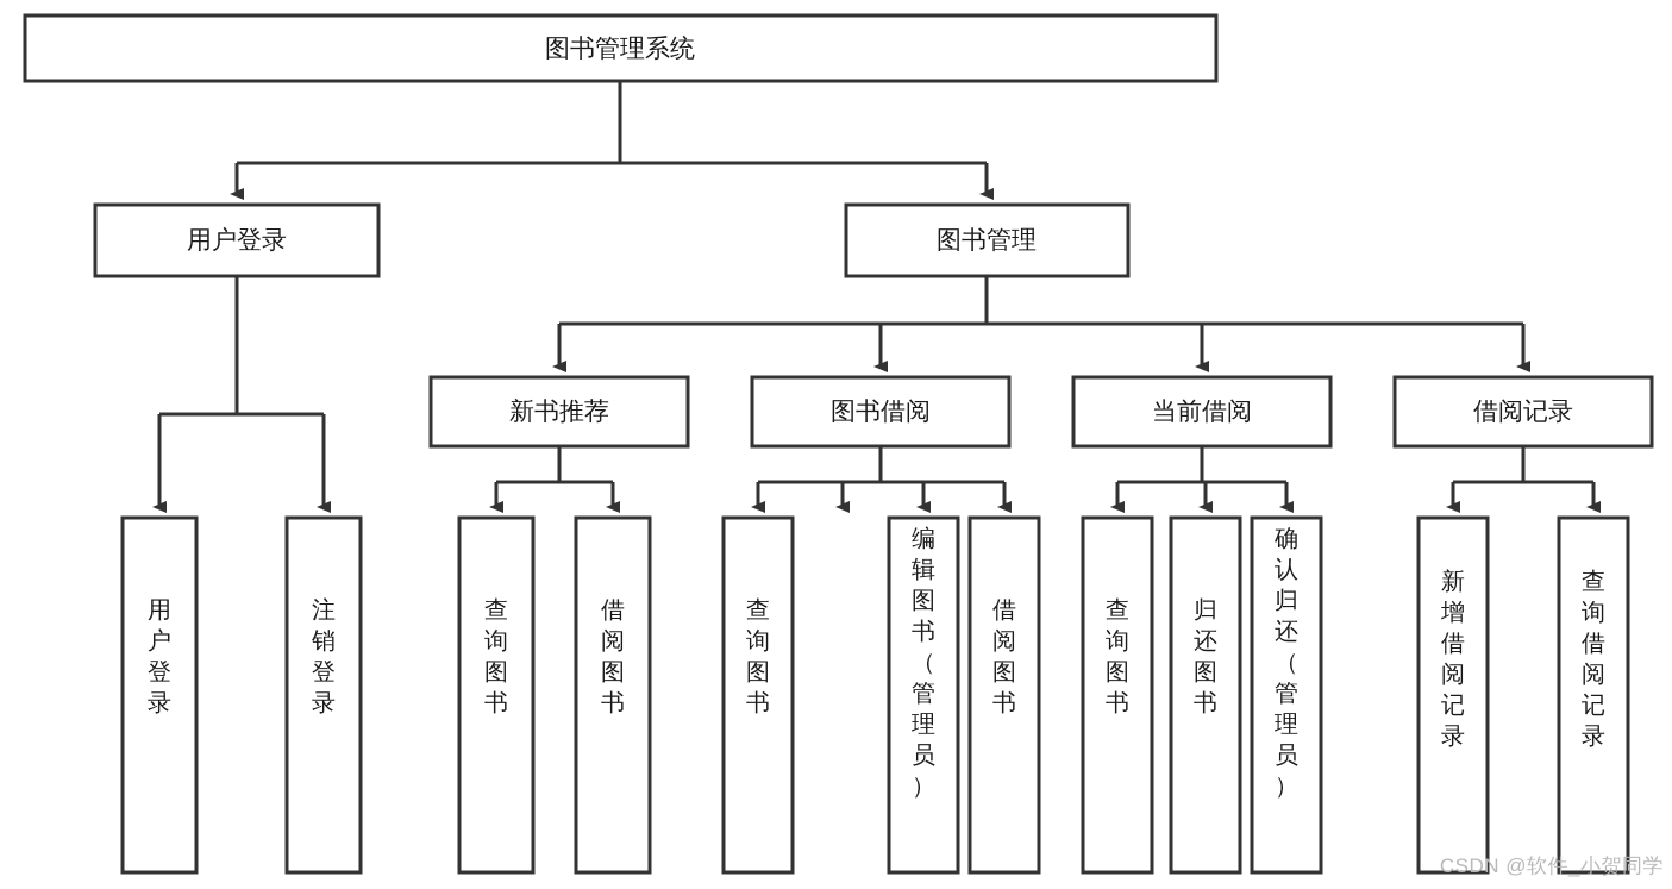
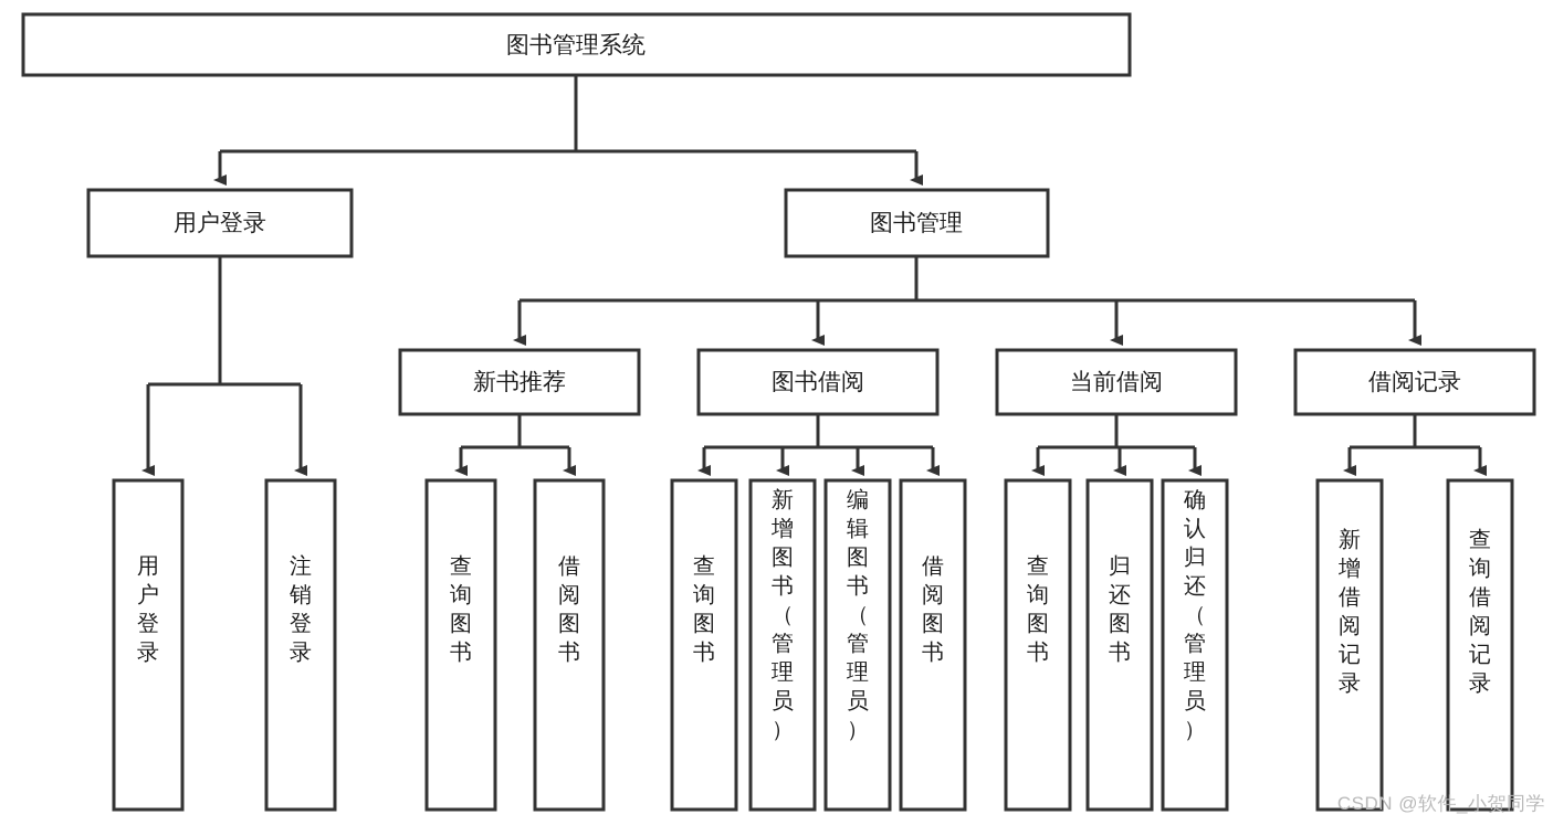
  图书管理系统
  用户登录
  图书管理
  新书推荐
  图书借阅
  当前借阅
  借阅记录
  用户登录
  注销登录
  查询图书
  借阅图书
  查询图书
+ 新增图书（管理员）
  编辑图书（管理员）
  借阅图书
  查询图书
  归还图书
  确认归还（管理员）
  新增借阅记录
  查询借阅记录
  CSDN @软件_小贺同学
